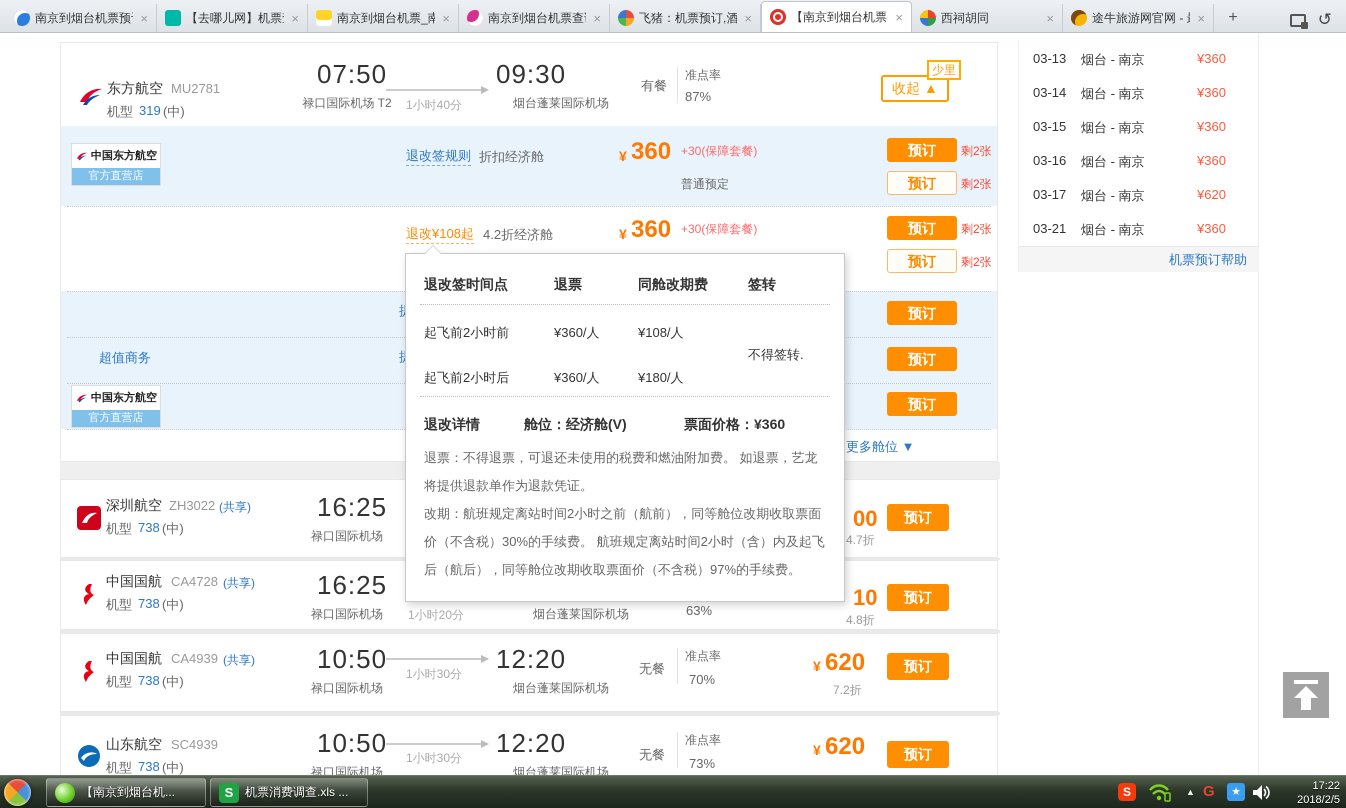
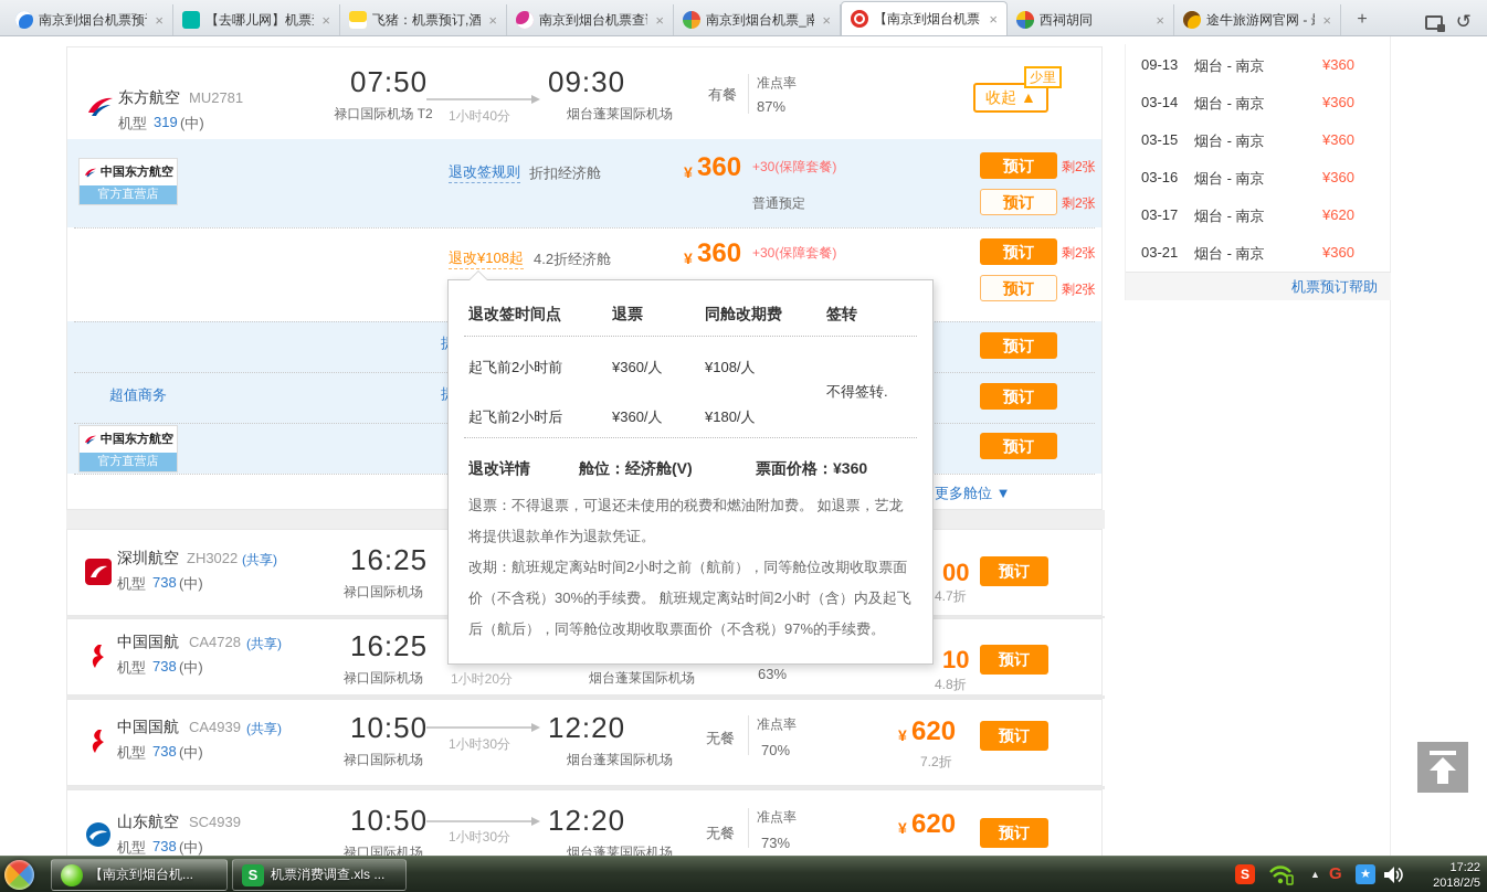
  南京到烟台机票预
  ×
  【去哪儿网】机票
  ×
- 南京到烟台机票_南
+ 飞猪：机票预订,酒
  ×
  南京到烟台机票查
  ×
- 飞猪：机票预订,酒
+ 南京到烟台机票_南
  ×
  【南京到烟台机票
  ×
  西祠胡同
  ×
  途牛旅游网官网 -
  ×
  +
  ↺
  东方航空
  MU2781
  机型
  319
  (中)
  07:50
  禄口国际机场 T2
  1小时40分
  09:30
  烟台蓬莱国际机场
  有餐
  准点率
  87%
  收起 ▲
  少里
  中国东方航空
  官方直营店
  退改签规则
  折扣经济舱
  ¥
  360
  +30(保障套餐)
  预订
  剩2张
  普通预定
  预订
  剩2张
  退改¥108起
  4.2折经济舱
  ¥
  360
  +30(保障套餐)
  预订
  剩2张
  预订
  剩2张
  预订
  超值商务
  预订
  中国东方航空
  官方直营店
  预订
  更多舱位 ▼
  深圳航空
  ZH3022
  (共享)
  机型
  738
  (中)
  16:25
  禄口国际机场
  00
  4.7折
  预订
  中国国航
  CA4728
  (共享)
  机型
  738
  (中)
  16:25
  禄口国际机场
  1小时20分
  烟台蓬莱国际机场
  63%
  10
  4.8折
  预订
  中国国航
  CA4939
  (共享)
  机型
  738
  (中)
  10:50
  禄口国际机场
  1小时30分
  12:20
  烟台蓬莱国际机场
  无餐
  准点率
  70%
  ¥
  620
  7.2折
  预订
  山东航空
  SC4939
  机型
  738
  (中)
  10:50
  禄口国际机场
  1小时30分
  12:20
  烟台蓬莱国际机场
  无餐
  准点率
  73%
  ¥
  620
  预订
- 03-13
+ 09-13
  烟台 - 南京
  ¥360
  03-14
  烟台 - 南京
  ¥360
  03-15
  烟台 - 南京
  ¥360
  03-16
  烟台 - 南京
  ¥360
  03-17
  烟台 - 南京
  ¥620
  03-21
  烟台 - 南京
  ¥360
  机票预订帮助
  退改签时间点
  退票
  同舱改期费
  签转
  起飞前2小时前
  ¥360/人
  ¥108/人
  不得签转.
  起飞前2小时后
  ¥360/人
  ¥180/人
  退改详情
  舱位：经济舱(V)
  票面价格：¥360
  退票：不得退票，可退还未使用的税费和燃油附加费。 如退票，艺龙将提供退款单作为退款凭证。
  改期：航班规定离站时间2小时之前（航前），同等舱位改期收取票面价（不含税）30%的手续费。 航班规定离站时间2小时（含）内及起飞后（航后），同等舱位改期收取票面价（不含税）97%的手续费。
  【南京到烟台机...
  S
  机票消费调查.xls ...
  S
  ▲
  G
  ★
  17:22
  2018/2/5
